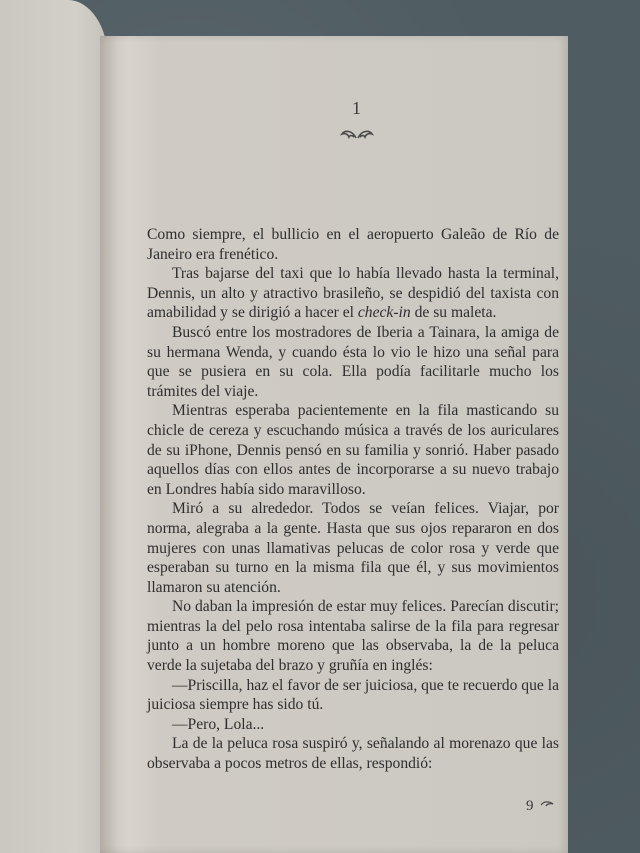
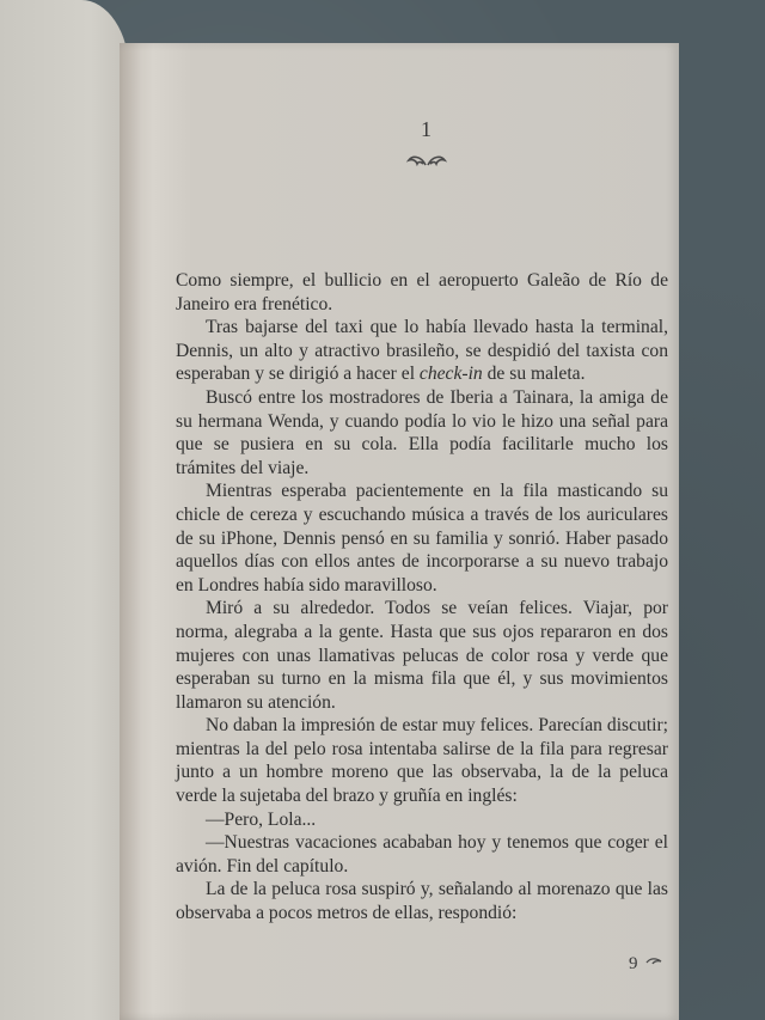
  1
  Como siempre, el bullicio en el aeropuerto Galeão de Río de Janeiro era frenético.
- Tras bajarse del taxi que lo había llevado hasta la terminal, Dennis, un alto y atractivo brasileño, se despidió del taxista con amabilidad y se dirigió a hacer el check-in de su maleta.
+ Tras bajarse del taxi que lo había llevado hasta la terminal, Dennis, un alto y atractivo brasileño, se despidió del taxista con esperaban y se dirigió a hacer el check-in de su maleta.
- Buscó entre los mostradores de Iberia a Tainara, la amiga de su hermana Wenda, y cuando ésta lo vio le hizo una señal para que se pusiera en su cola. Ella podía facilitarle mucho los trámites del viaje.
+ Buscó entre los mostradores de Iberia a Tainara, la amiga de su hermana Wenda, y cuando podía lo vio le hizo una señal para que se pusiera en su cola. Ella podía facilitarle mucho los trámites del viaje.
  Mientras esperaba pacientemente en la fila masticando su chicle de cereza y escuchando música a través de los auriculares de su iPhone, Dennis pensó en su familia y sonrió. Haber pasado aquellos días con ellos antes de incorporarse a su nuevo trabajo en Londres había sido maravilloso.
  Miró a su alrededor. Todos se veían felices. Viajar, por norma, alegraba a la gente. Hasta que sus ojos repararon en dos mujeres con unas llamativas pelucas de color rosa y verde que esperaban su turno en la misma fila que él, y sus movimientos llamaron su atención.
  No daban la impresión de estar muy felices. Parecían discutir; mientras la del pelo rosa intentaba salirse de la fila para regresar junto a un hombre moreno que las observaba, la de la peluca verde la sujetaba del brazo y gruñía en inglés:
- —Priscilla, haz el favor de ser juiciosa, que te recuerdo que la juiciosa siempre has sido tú.
  —Pero, Lola...
+ —Nuestras vacaciones acababan hoy y tenemos que coger el avión. Fin del capítulo.
  La de la peluca rosa suspiró y, señalando al morenazo que las observaba a pocos metros de ellas, respondió:
  9
